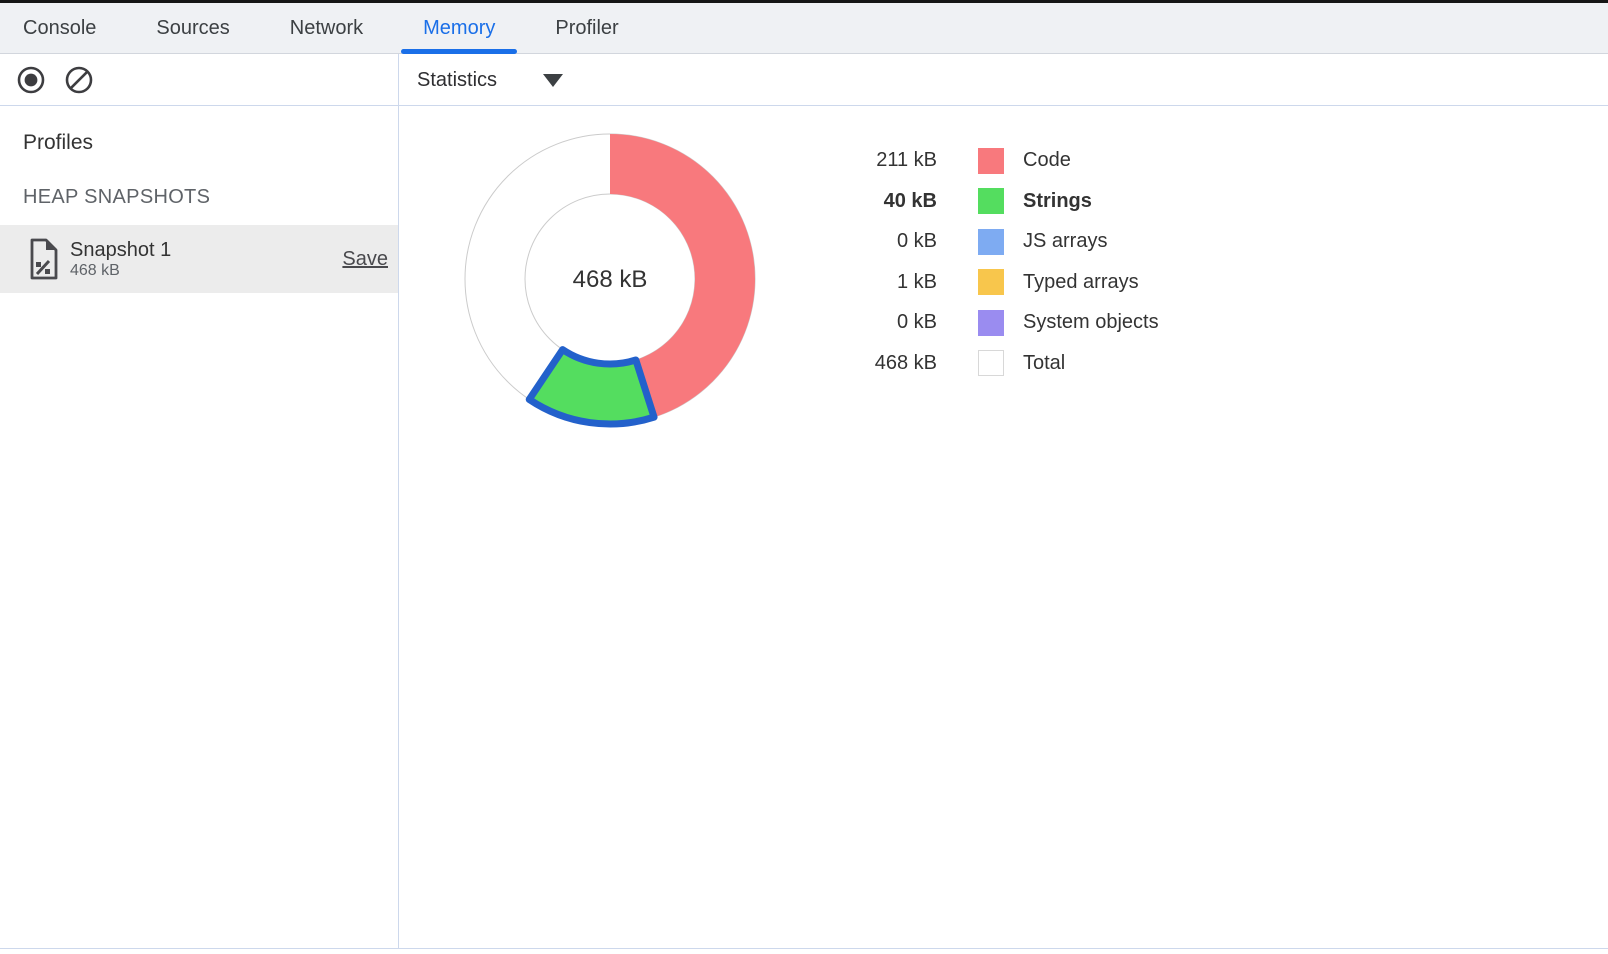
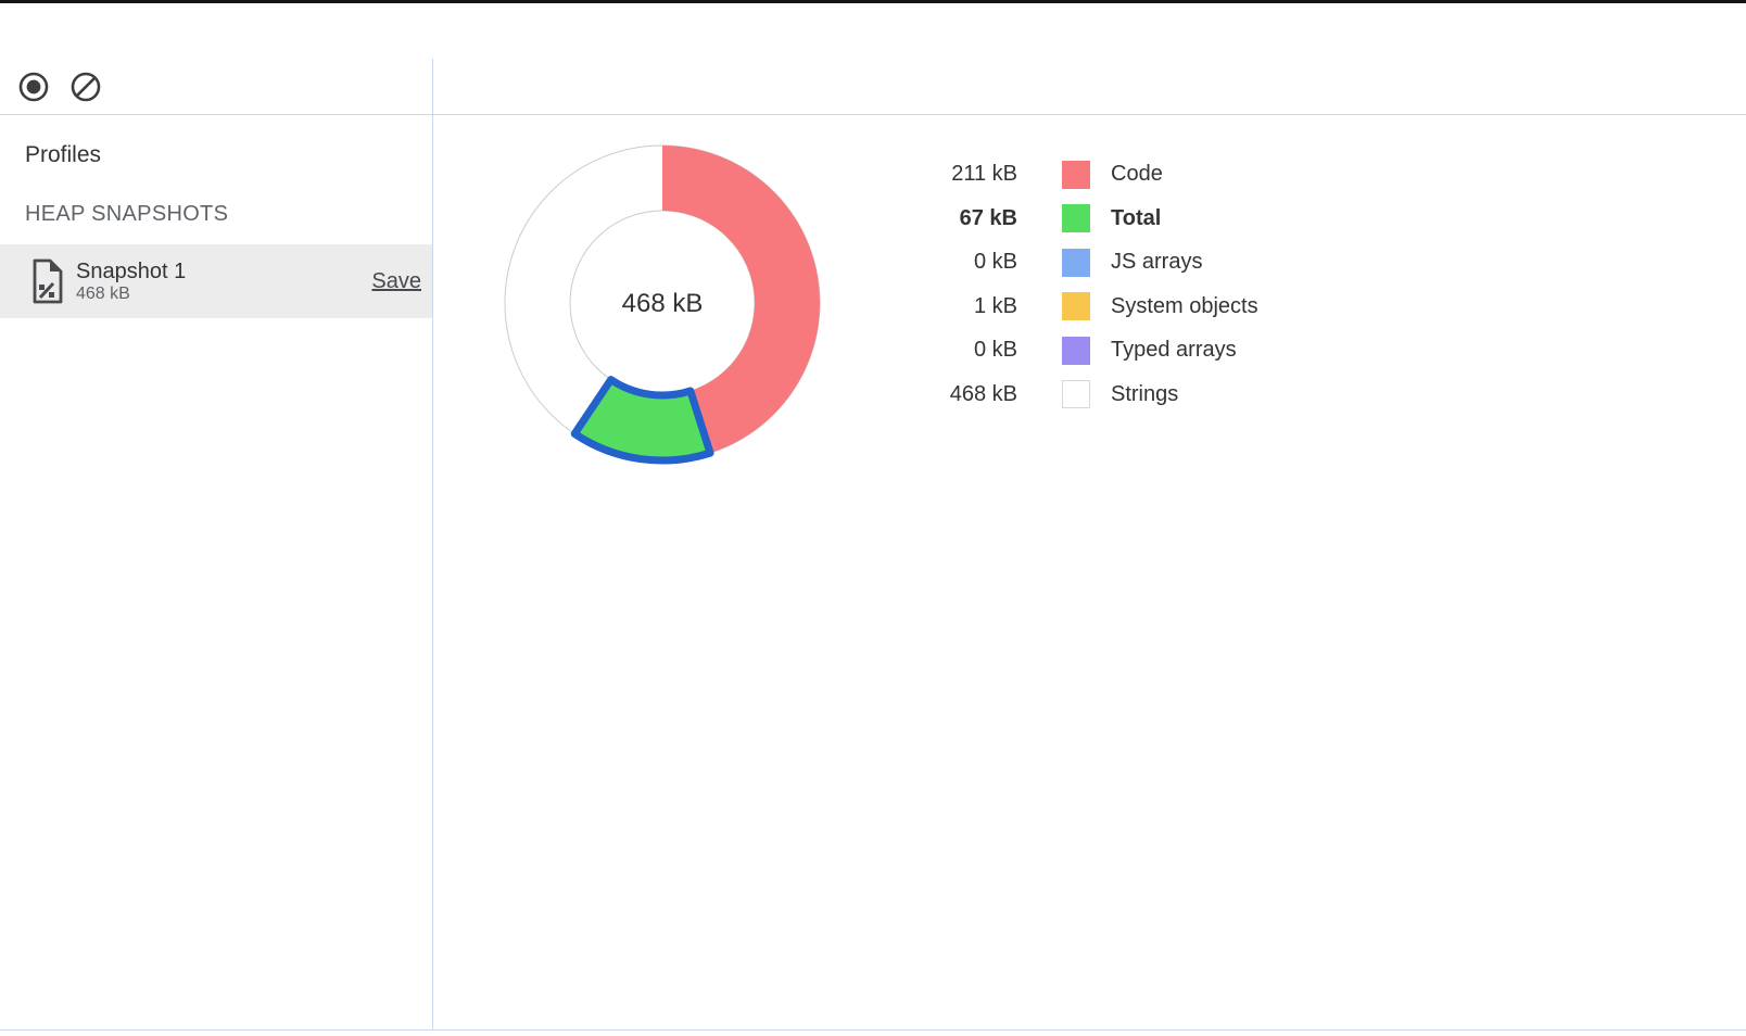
- Console
- Sources
- Network
- Memory
- Profiler
- Statistics
  Profiles
  HEAP SNAPSHOTS
  Snapshot 1
  468 kB
  Save
  468 kB
  211 kB
  Code
- 40 kB
+ 67 kB
- Strings
+ Total
  0 kB
  JS arrays
  1 kB
- Typed arrays
+ System objects
  0 kB
- System objects
+ Typed arrays
  468 kB
- Total
+ Strings
